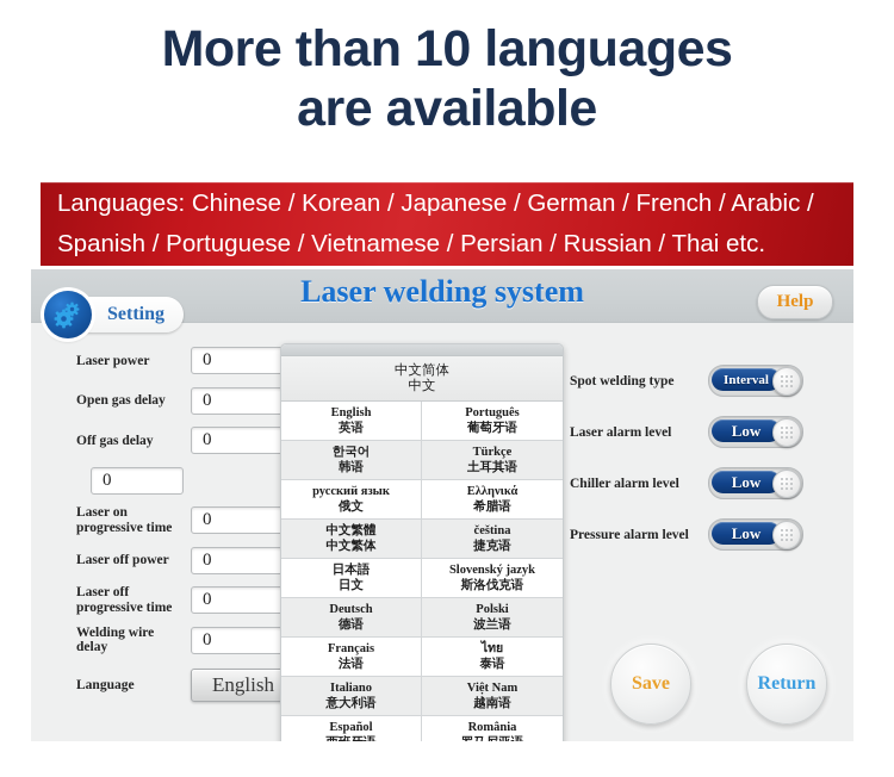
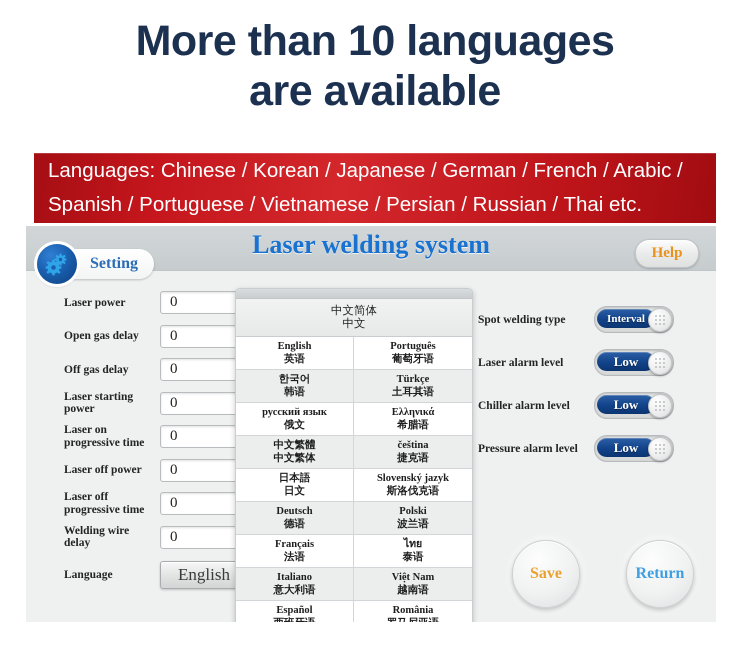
  More than 10 languages
  are available
  Languages: Chinese / Korean / Japanese / German / French / Arabic /
  Spanish / Portuguese / Vietnamese / Persian / Russian / Thai etc.
  Laser welding system
  Help
  Setting
  Laser power
  0
  Open gas delay
  0
  Off gas delay
  0
+ Laser starting power
  0
  Laser on progressive time
  0
  Laser off power
  0
  Laser off progressive time
  0
  Welding wire delay
  0
  Language
  English
  中文简体
  中文
  English
  英语
  Português
  葡萄牙语
  한국어
  韩语
  Türkçe
  土耳其语
  русский язык
  俄文
  Ελληνικά
  希腊语
  中文繁體
  中文繁体
  čeština
  捷克语
  日本語
  日文
  Slovenský jazyk
  斯洛伐克语
  Deutsch
  德语
  Polski
  波兰语
  Français
  法语
  ไทย
  泰语
  Italiano
  意大利语
  Việt Nam
  越南语
  Español
  România
  Spot welding type
  Interval
  Laser alarm level
  Low
  Chiller alarm level
  Low
  Pressure alarm level
  Low
  Save
  Return
